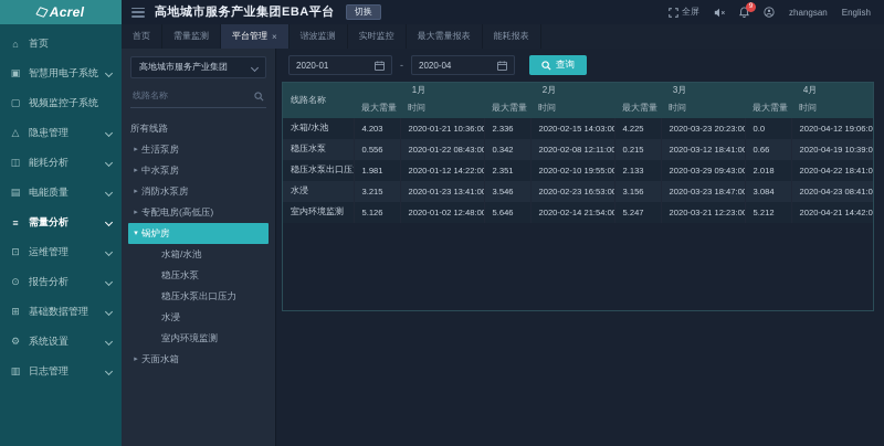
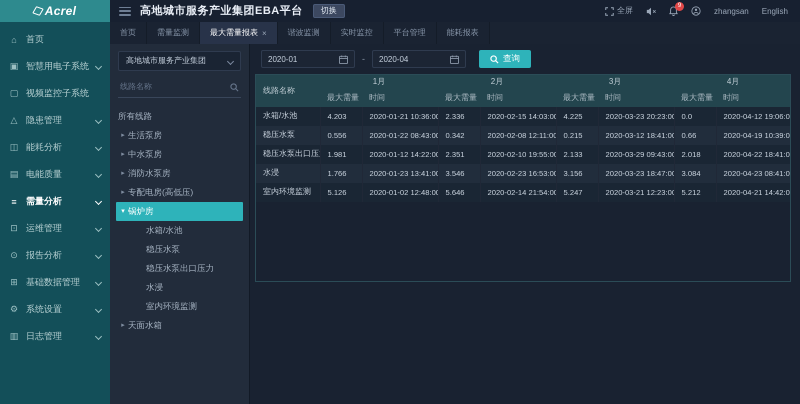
  Acrel
  高地城市服务产业集团EBA平台
  切换
  全屏
  zhangsan
  English
  首页
  需量监测
- 平台管理
+ 最大需量报表
  ×
  谐波监测
  实时监控
- 最大需量报表
+ 平台管理
  能耗报表
  ⌂
  首页
  ▣
  智慧用电子系统
  ▢
  视频监控子系统
  △
  隐患管理
  ◫
  能耗分析
  ▤
  电能质量
  ≡
  需量分析
  ⊡
  运维管理
  ⊙
  报告分析
  ⊞
  基础数据管理
  ⚙
  系统设置
  ▥
  日志管理
  高地城市服务产业集团
  线路名称
  所有线路
  生活泵房
  中水泵房
  消防水泵房
  专配电房(高低压)
  锅炉房
  水箱/水池
  稳压水泵
  稳压水泵出口压力
  水浸
  室内环境监测
  天面水箱
  2020-01
  -
  2020-04
  查询
  线路名称	1月	2月	3月	4月
  最大需量	时间	最大需量	时间	最大需量	时间	最大需量	时间
  水箱/水池	4.203	2020-01-21 10:36:00	2.336	2020-02-15 14:03:00	4.225	2020-03-23 20:23:00	0.0	2020-04-12 19:06:0
  稳压水泵	0.556	2020-01-22 08:43:00	0.342	2020-02-08 12:11:00	0.215	2020-03-12 18:41:00	0.66	2020-04-19 10:39:0
  稳压水泵出口压	1.981	2020-01-12 14:22:00	2.351	2020-02-10 19:55:00	2.133	2020-03-29 09:43:00	2.018	2020-04-22 18:41:0
- 水浸	3.215	2020-01-23 13:41:00	3.546	2020-02-23 16:53:00	3.156	2020-03-23 18:47:00	3.084	2020-04-23 08:41:0
+ 水浸	1.766	2020-01-23 13:41:00	3.546	2020-02-23 16:53:00	3.156	2020-03-23 18:47:00	3.084	2020-04-23 08:41:0
  室内环境监测	5.126	2020-01-02 12:48:00	5.646	2020-02-14 21:54:00	5.247	2020-03-21 12:23:00	5.212	2020-04-21 14:42:0
